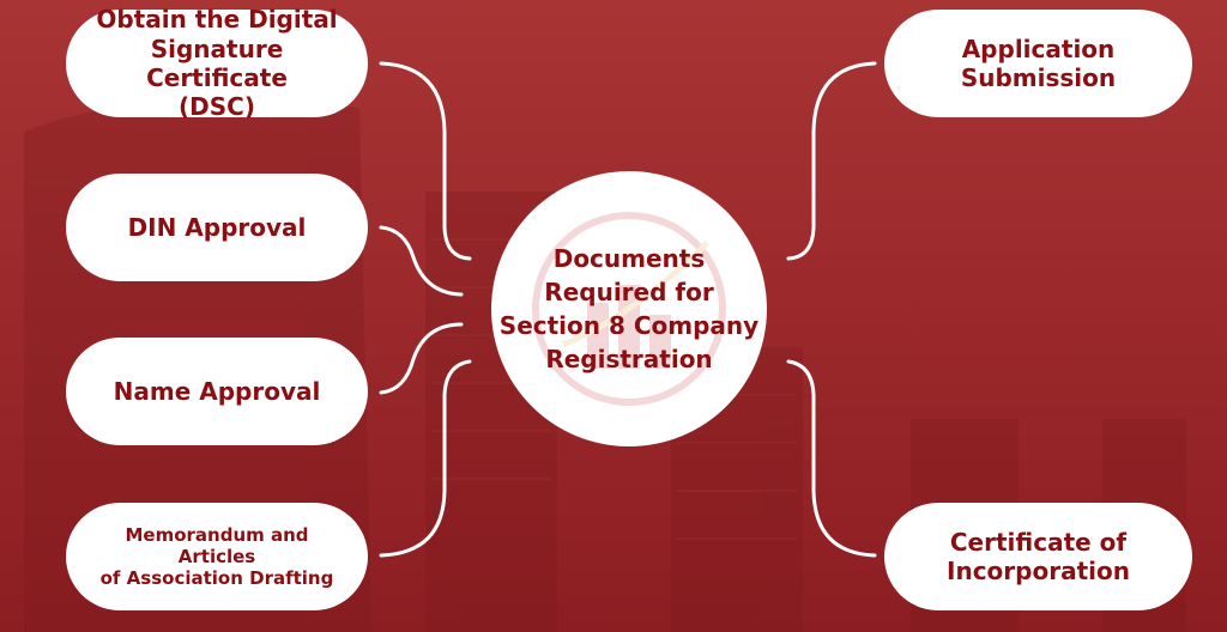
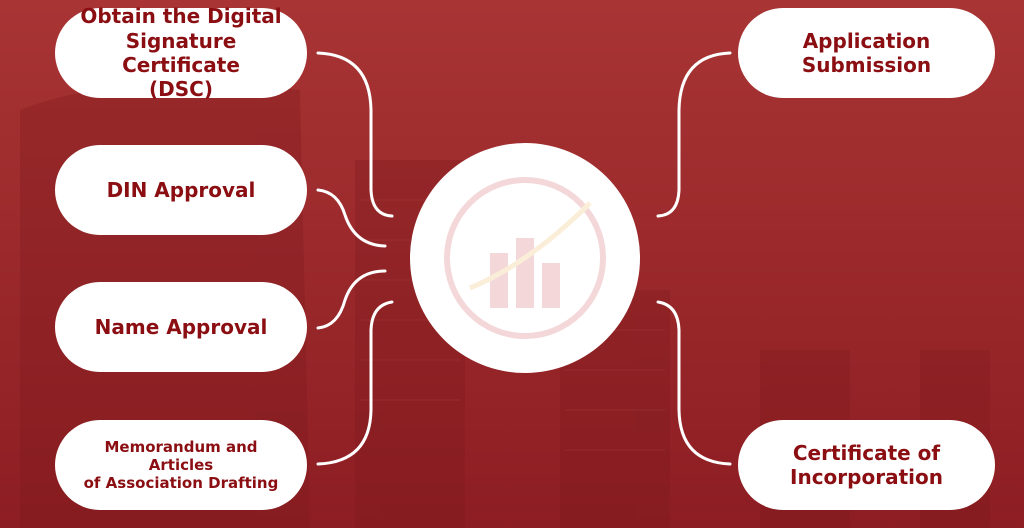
  Obtain the Digital
  Signature Certificate
  (DSC)
  DIN Approval
  Name Approval
  Memorandum and
  Articles
  of Association Drafting
  Application
  Submission
  Certificate of
  Incorporation
- Documents
- Required for
- Section 8 Company
- Registration
